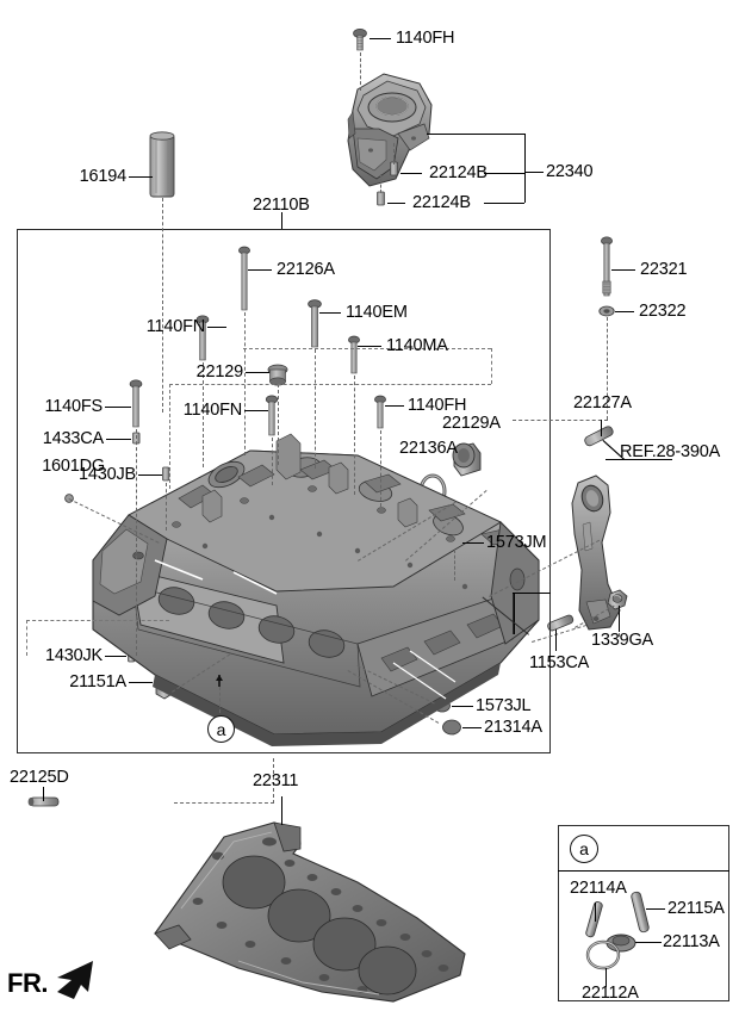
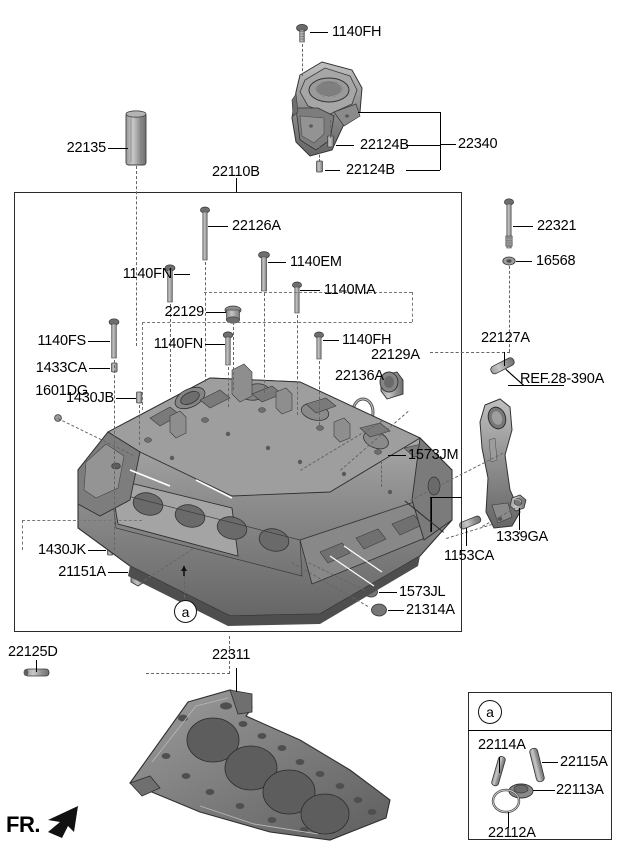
  1140FH
- 16194
+ 22135
  22124B
  22124B
  22340
  22110B
  22126A
  22321
- 22322
+ 16568
  1140EM
  1140FN
  1140MA
  22129
  1140FH
  1140FS
  1140FN
  22129A
  22127A
  1433CA
  22136A
  1601DG
  1430JB
  REF.28-390A
  1573JM
  1339GA
  1153CA
  1430JK
  21151A
  1573JL
  21314A
  22125D
  22311
  22114A
  22115A
  22113A
  22112A
  a
  a
  FR.
